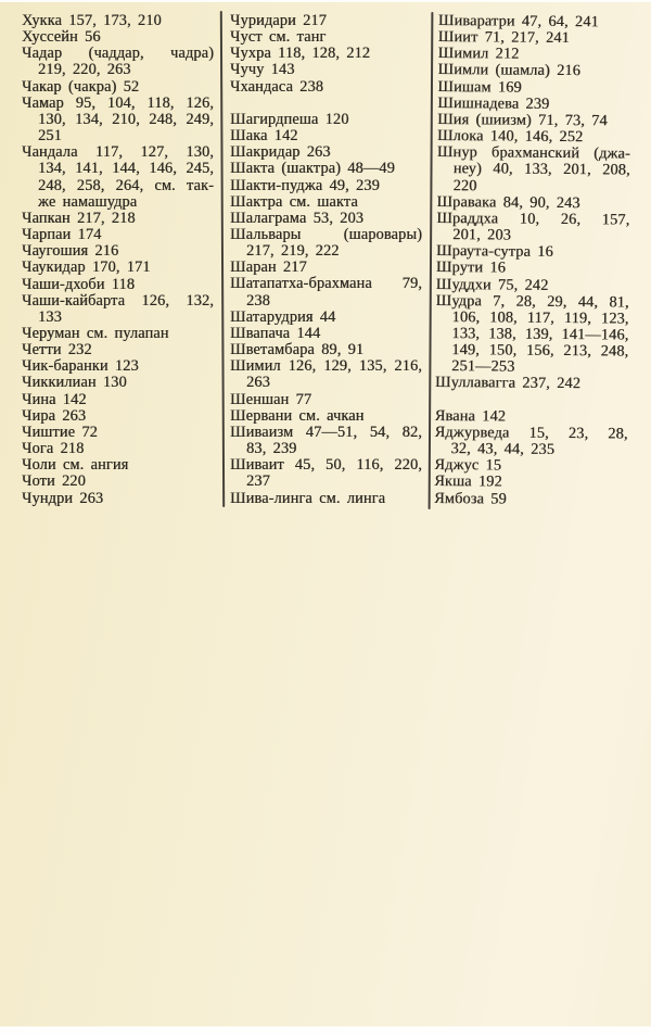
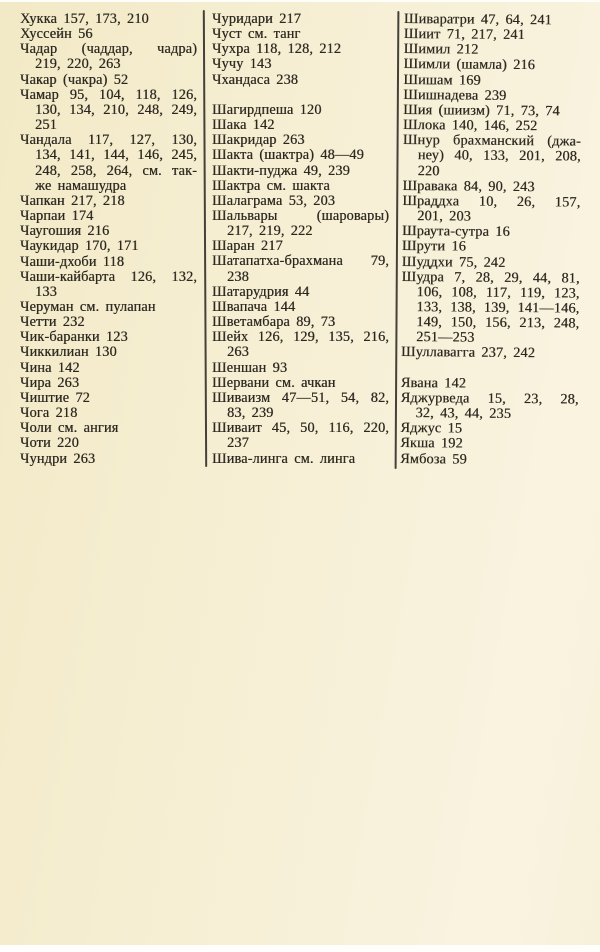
  Хукка 157, 173, 210
  Хуссейн 56
  Чадар (чаддар, чадра)
  219, 220, 263
  Чакар (чакра) 52
  Чамар 95, 104, 118, 126,
  130, 134, 210, 248, 249,
  251
  Чандала 117, 127, 130,
  134, 141, 144, 146, 245,
  248, 258, 264, см. так-
  же намашудра
  Чапкан 217, 218
  Чарпаи 174
  Чаугошия 216
  Чаукидар 170, 171
  Чаши-дхоби 118
  Чаши-кайбарта 126, 132,
  133
  Черуман см. пулапан
  Четти 232
  Чик-баранки 123
  Чиккилиан 130
  Чина 142
  Чира 263
  Чиштие 72
  Чога 218
  Чоли см. ангия
  Чоти 220
  Чундри 263
  Чуридари 217
  Чуст см. танг
  Чухра 118, 128, 212
  Чучу 143
  Чхандаса 238
  Шагирдпеша 120
  Шака 142
  Шакридар 263
  Шакта (шактра) 48—49
  Шакти-пуджа 49, 239
  Шактра см. шакта
  Шалаграма 53, 203
  Шальвары (шаровары)
  217, 219, 222
  Шаран 217
  Шатапатха-брахмана 79,
  238
  Шатарудрия 44
  Швапача 144
- Шветамбара 89, 91
+ Шветамбара 89, 73
- Шимил 126, 129, 135, 216,
+ Шейх 126, 129, 135, 216,
  263
- Шеншан 77
+ Шеншан 93
  Шервани см. ачкан
  Шиваизм 47—51, 54, 82,
  83, 239
  Шиваит 45, 50, 116, 220,
  237
  Шива-линга см. линга
  Шиваратри 47, 64, 241
  Шиит 71, 217, 241
  Шимил 212
  Шимли (шамла) 216
  Шишам 169
  Шишнадева 239
  Шия (шиизм) 71, 73, 74
  Шлока 140, 146, 252
  Шнур брахманский (джа-
  неу) 40, 133, 201, 208,
  220
  Шравака 84, 90, 243
  Шраддха 10, 26, 157,
  201, 203
  Шраута-сутра 16
  Шрути 16
  Шуддхи 75, 242
  Шудра 7, 28, 29, 44, 81,
  106, 108, 117, 119, 123,
  133, 138, 139, 141—146,
  149, 150, 156, 213, 248,
  251—253
  Шуллавагга 237, 242
  Явана 142
  Яджурведа 15, 23, 28,
  32, 43, 44, 235
  Яджус 15
  Якша 192
  Ямбоза 59
